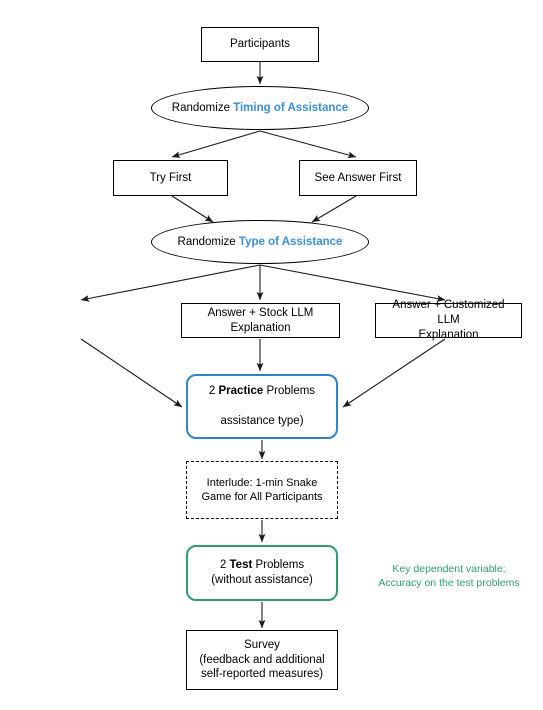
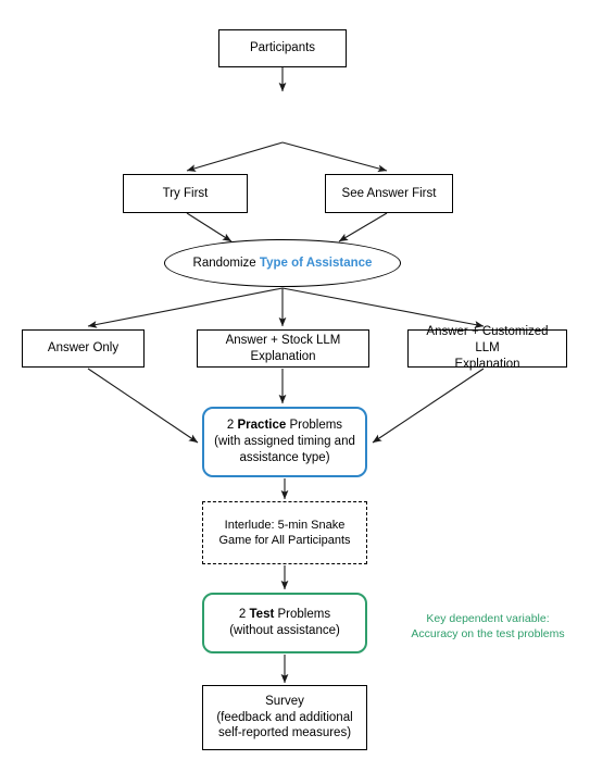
  Participants
- Randomize Timing of Assistance
  Try First
  See Answer First
  Randomize Type of Assistance
+ Answer Only
  Answer + Stock LLM
  Explanation
  Answer + Customized LLM
  Explanation
  2 Practice Problems
+ (with assigned timing and
  assistance type)
- Interlude: 1-min Snake
+ Interlude: 5-min Snake
  Game for All Participants
  2 Test Problems
  (without assistance)
  Survey
  (feedback and additional
  self-reported measures)
  Key dependent variable:
  Accuracy on the test problems
